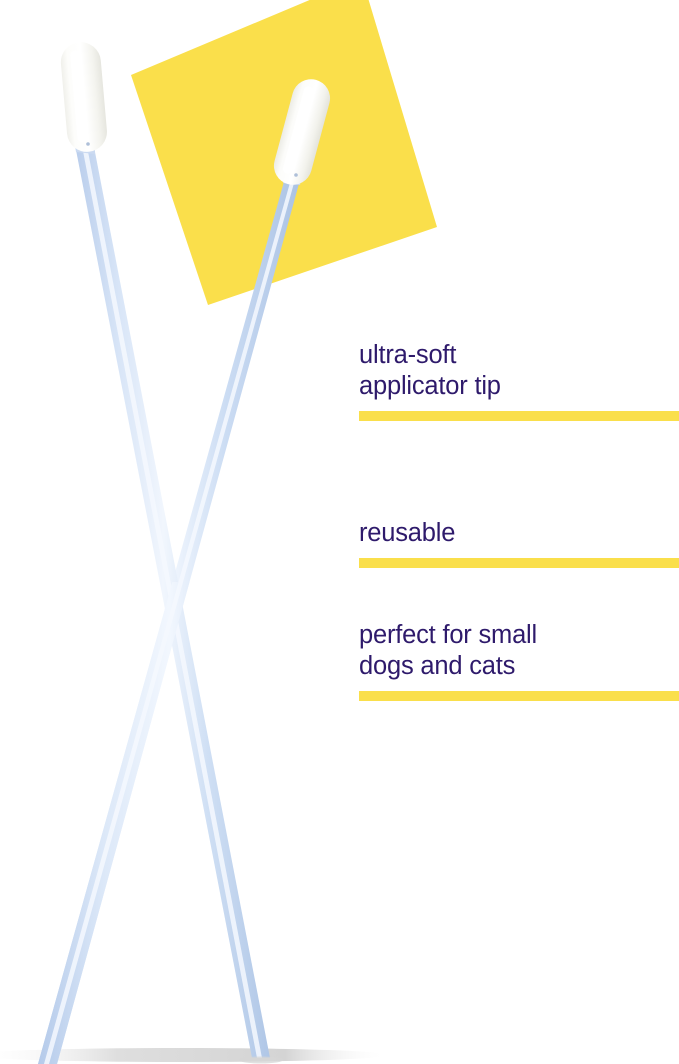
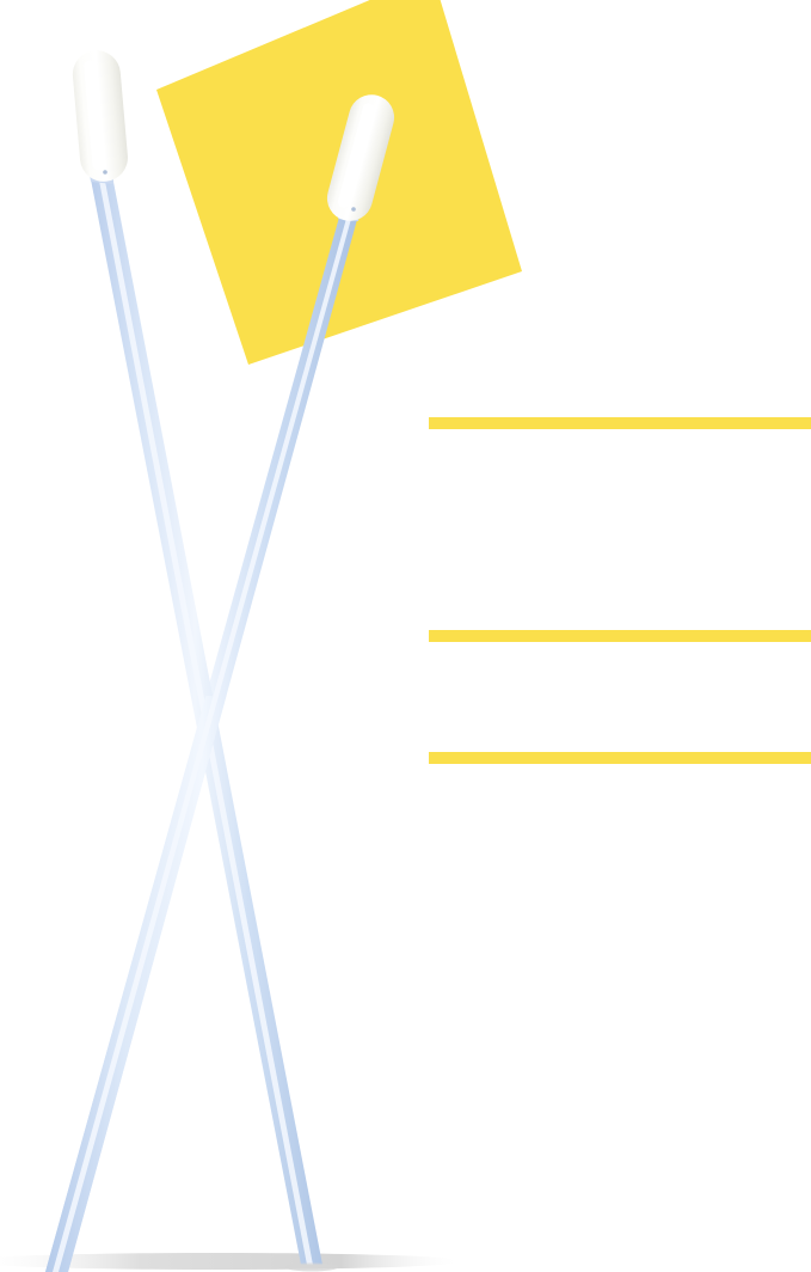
- ultra-soft
- applicator tip
- reusable
- perfect for small
- dogs and cats
